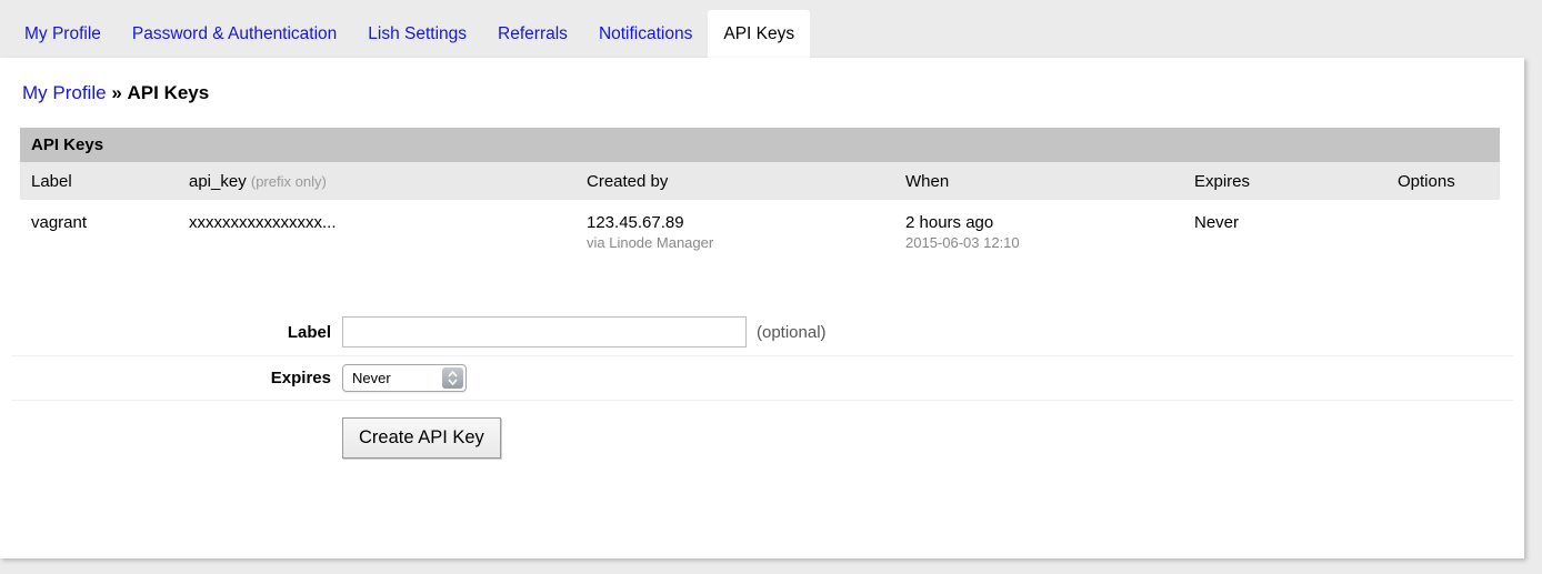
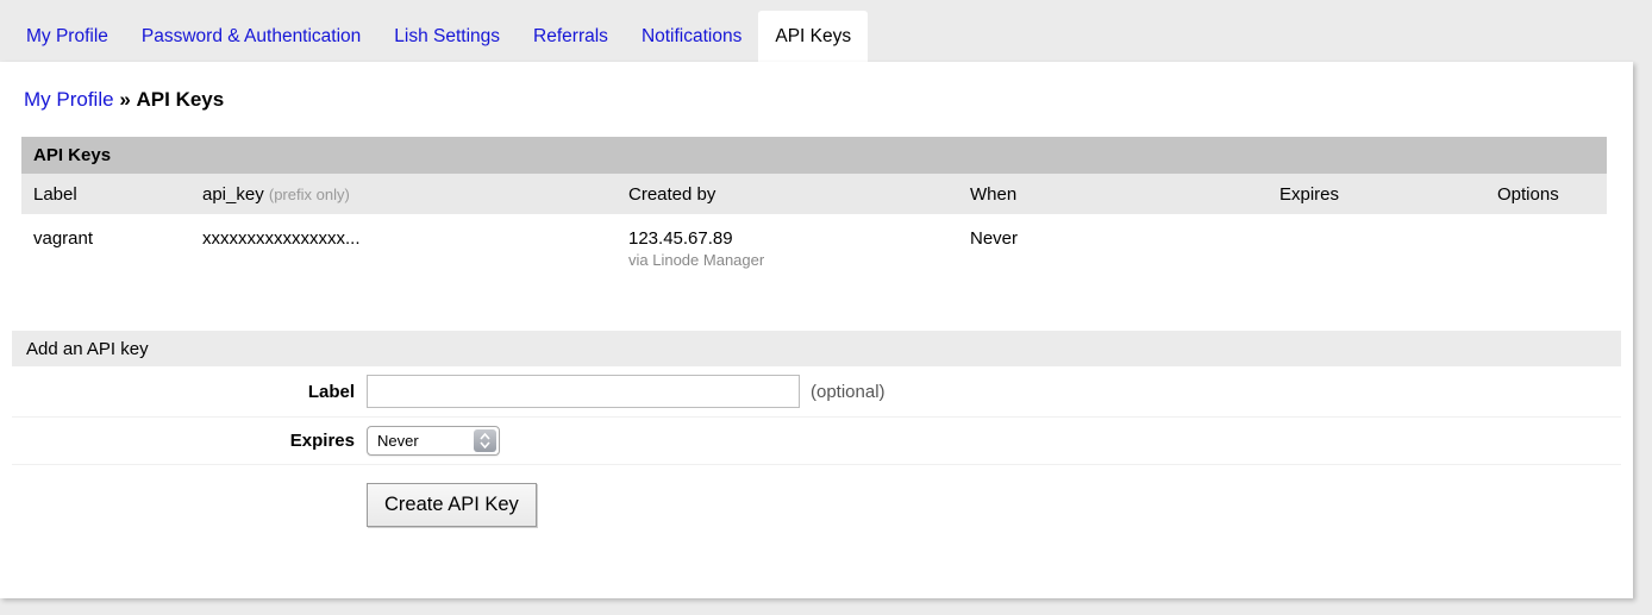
  My Profile
  Password & Authentication
  Lish Settings
  Referrals
  Notifications
  API Keys
  My Profile » API Keys
  API Keys
  Label
  api_key (prefix only)
  Created by
  When
  Expires
  Options
  vagrant
  xxxxxxxxxxxxxxxx...
  123.45.67.89
  via Linode Manager
- 2 hours ago
- 2015-06-03 12:10
  Never
+ Add an API key
  Label
  (optional)
  Expires
  Never
  Create API Key
